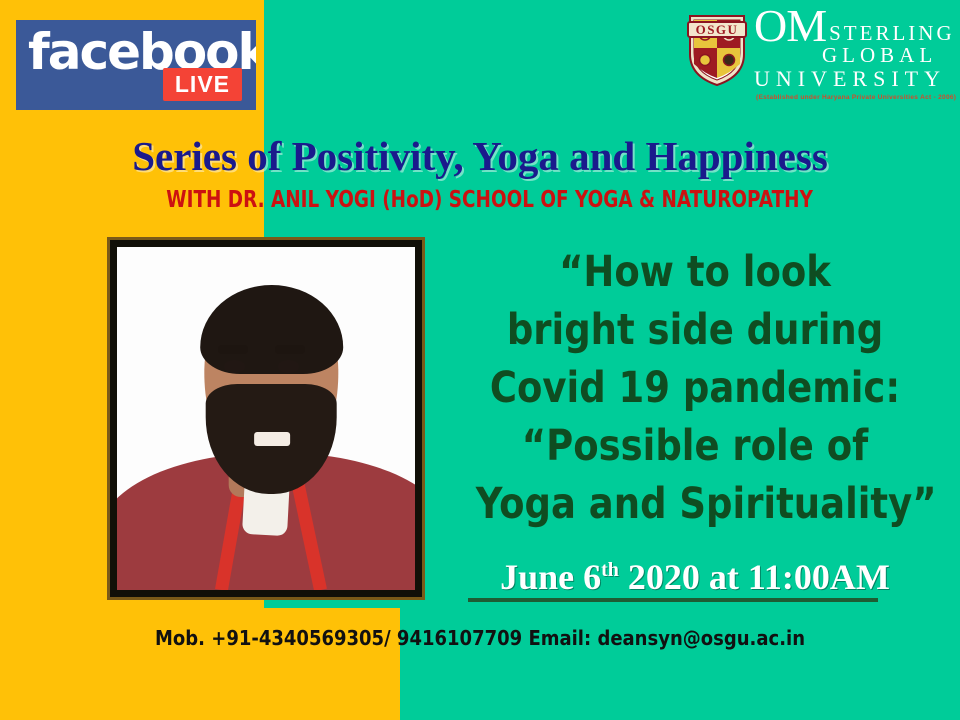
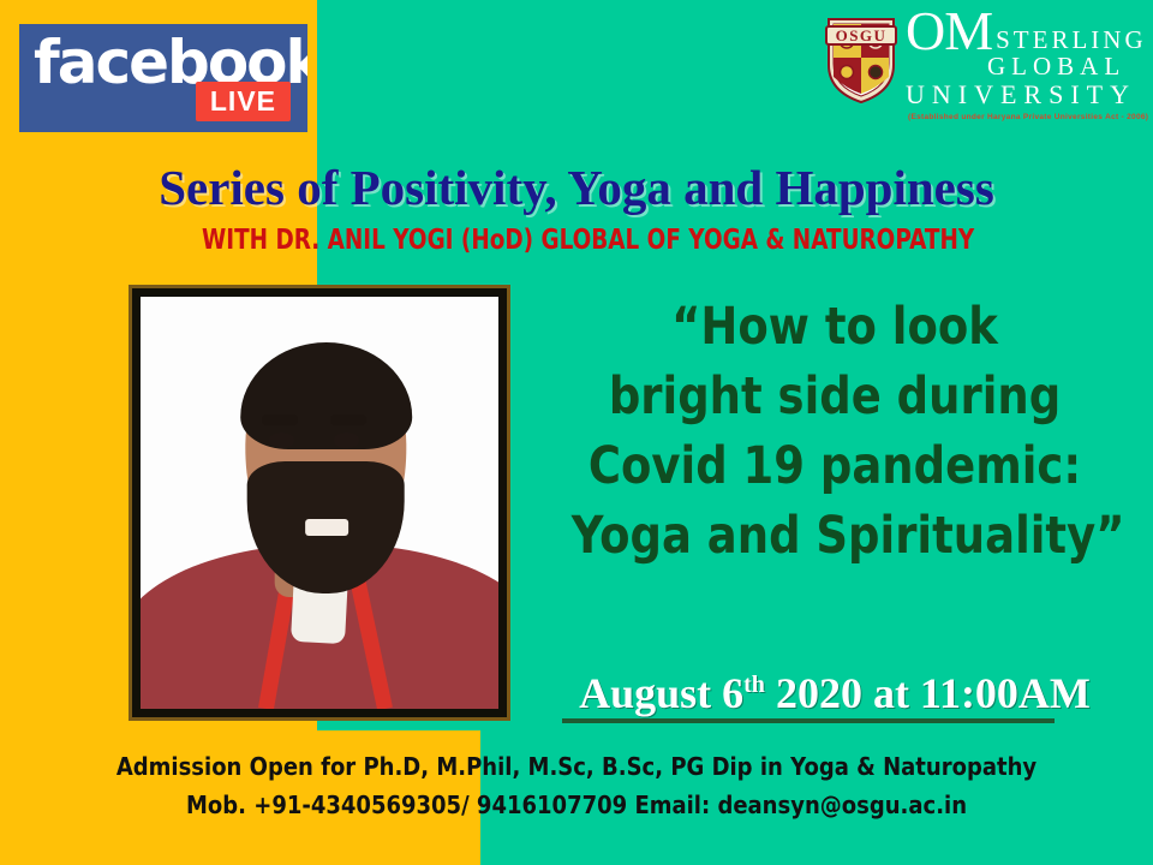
  facebook
  LIVE
  OSGU
  OM
  STERLING
  GLOBAL
  UNIVERSITY
  Series of Positivity, Yoga and Happiness
- WITH DR. ANIL YOGI (HoD) SCHOOL OF YOGA & NATUROPATHY
+ WITH DR. ANIL YOGI (HoD) GLOBAL OF YOGA & NATUROPATHY
  “How to look
  bright side during
  Covid 19 pandemic:
- “Possible role of
  Yoga and Spirituality”
- June 6th 2020 at 11:00AM
+ August 6th 2020 at 11:00AM
+ Admission Open for Ph.D, M.Phil, M.Sc, B.Sc, PG Dip in Yoga & Naturopathy
  Mob. +91-4340569305/ 9416107709 Email: deansyn@osgu.ac.in
